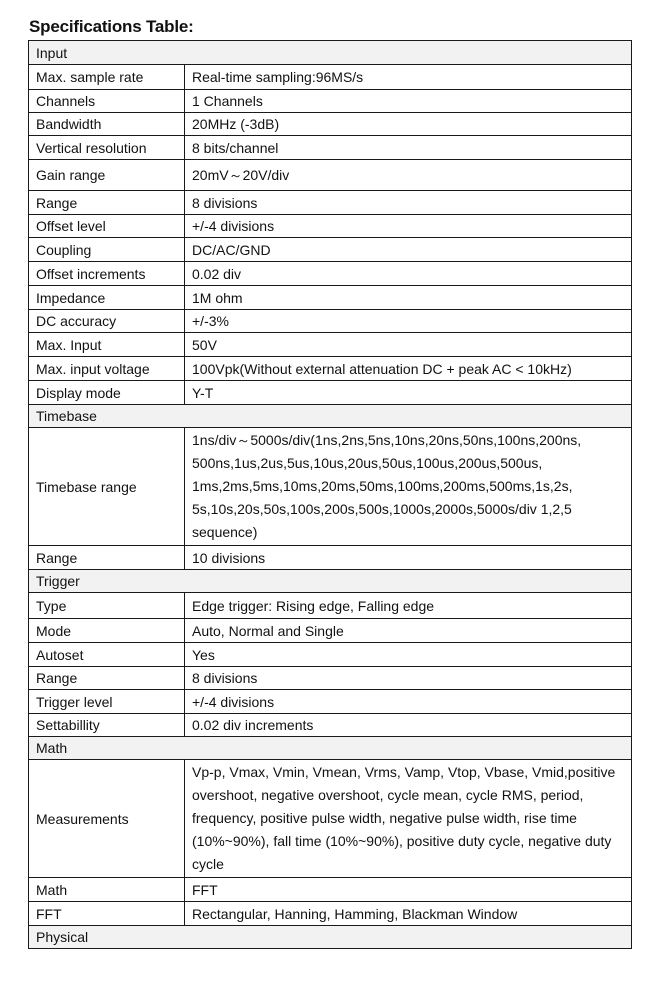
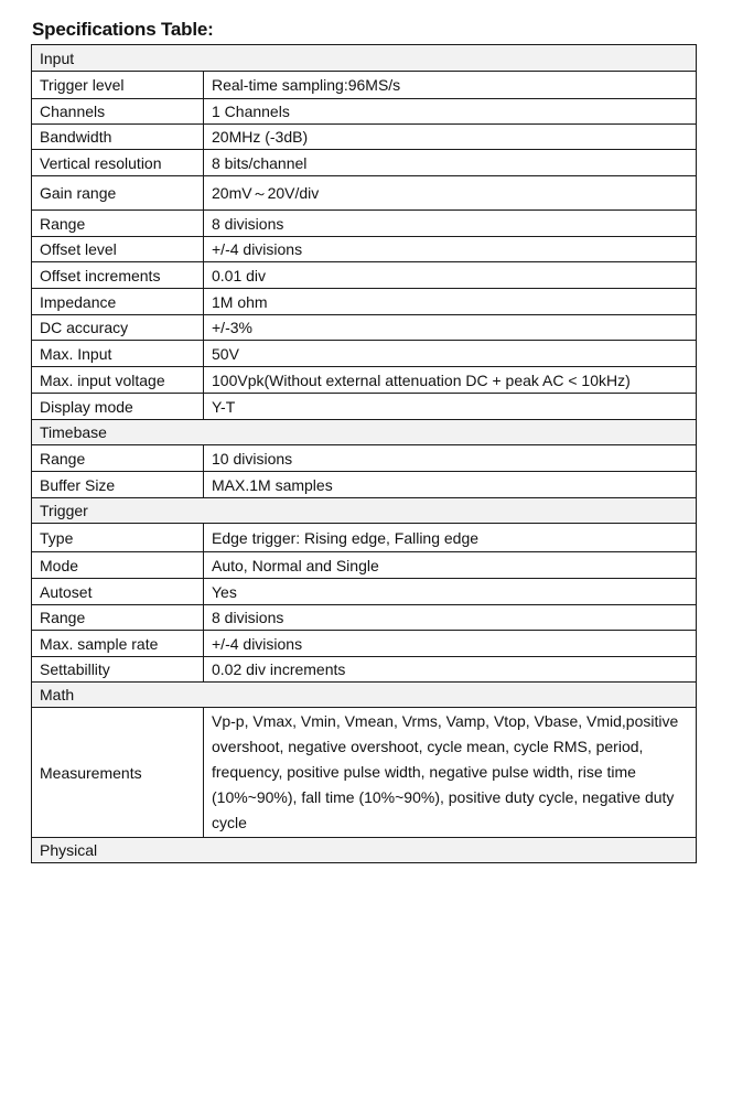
  Specifications Table:
  Input
- Max. sample rate	Real-time sampling:96MS/s
+ Trigger level	Real-time sampling:96MS/s
  Channels	1 Channels
  Bandwidth	20MHz (-3dB)
  Vertical resolution	8 bits/channel
  Gain range	20mV～20V/div
  Range	8 divisions
  Offset level	+/-4 divisions
- Coupling	DC/AC/GND
- Offset increments	0.02 div
+ Offset increments	0.01 div
  Impedance	1M ohm
  DC accuracy	+/-3%
  Max. Input	50V
  Max. input voltage	100Vpk(Without external attenuation DC + peak AC < 10kHz)
  Display mode	Y-T
  Timebase
- Timebase range	1ns/div～5000s/div(1ns,2ns,5ns,10ns,20ns,50ns,100ns,200ns, 500ns,1us,2us,5us,10us,20us,50us,100us,200us,500us, 1ms,2ms,5ms,10ms,20ms,50ms,100ms,200ms,500ms,1s,2s, 5s,10s,20s,50s,100s,200s,500s,1000s,2000s,5000s/div 1,2,5 sequence)
  Range	10 divisions
+ Buffer Size	MAX.1M samples
  Trigger
  Type	Edge trigger: Rising edge, Falling edge
  Mode	Auto, Normal and Single
  Autoset	Yes
  Range	8 divisions
- Trigger level	+/-4 divisions
+ Max. sample rate	+/-4 divisions
  Settabillity	0.02 div increments
  Math
  Measurements	Vp-p, Vmax, Vmin, Vmean, Vrms, Vamp, Vtop, Vbase, Vmid,positive overshoot, negative overshoot, cycle mean, cycle RMS, period, frequency, positive pulse width, negative pulse width, rise time (10%~90%), fall time (10%~90%), positive duty cycle, negative duty cycle
- Math	FFT
- FFT	Rectangular, Hanning, Hamming, Blackman Window
  Physical
